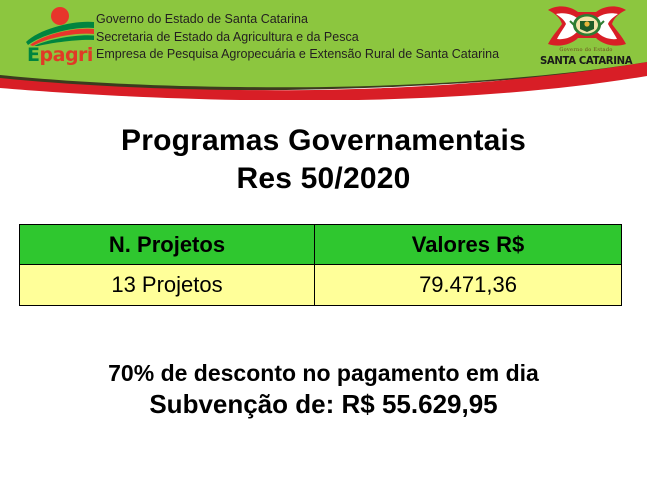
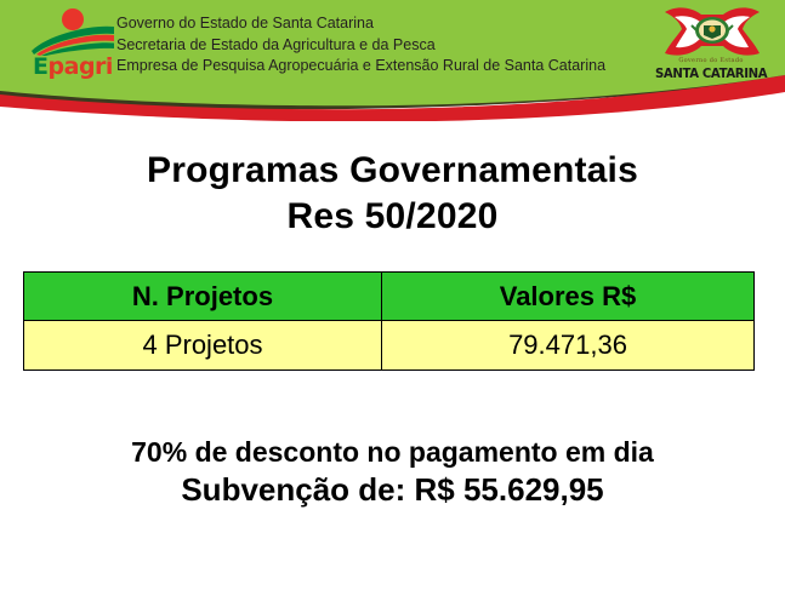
  Epagri
  Governo do Estado de Santa Catarina
  Secretaria de Estado da Agricultura e da Pesca
  Empresa de Pesquisa Agropecuária e Extensão Rural de Santa Catarina
  SANTA CATARINA
  Programas Governamentais
  Res 50/2020
  N. Projetos	Valores R$
- 13 Projetos	79.471,36
+ 4 Projetos	79.471,36
  70% de desconto no pagamento em dia
  Subvenção de: R$ 55.629,95
